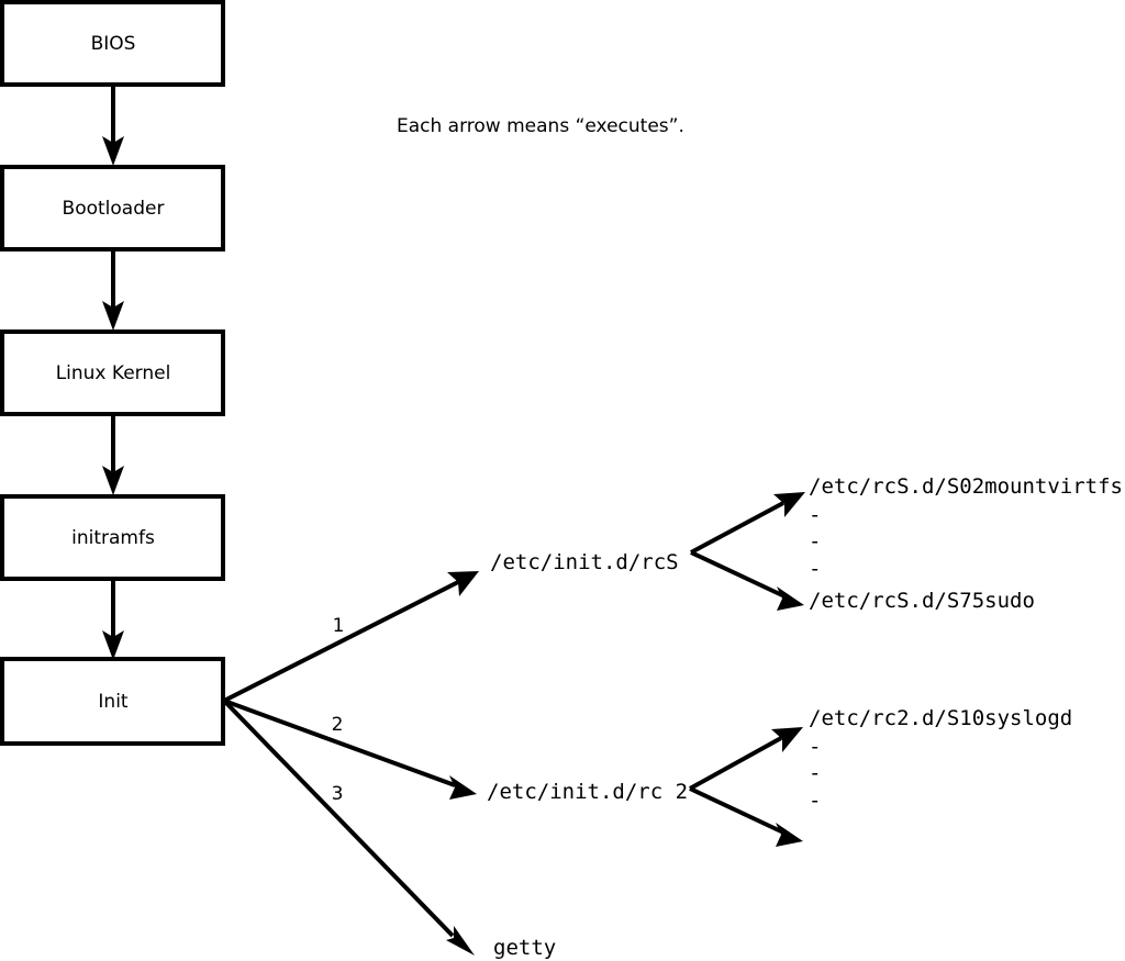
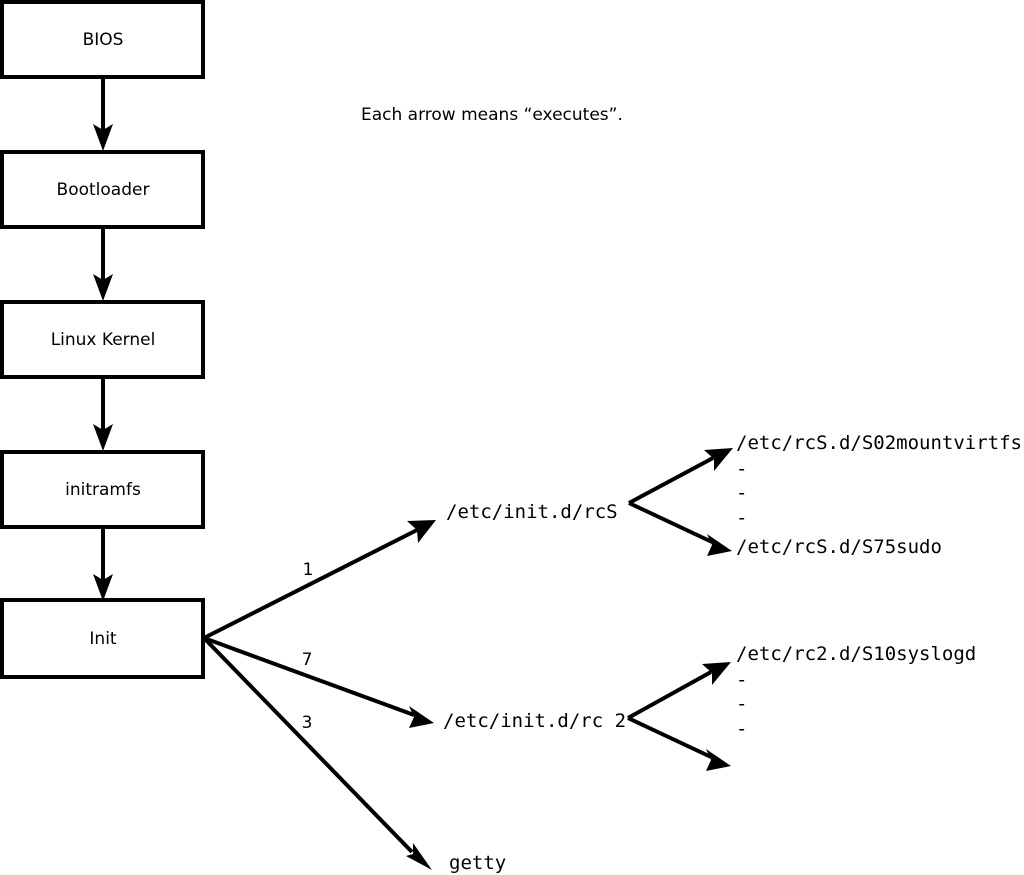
  BIOS
  Bootloader
  Linux Kernel
  initramfs
  Init
  Each arrow means “executes”.
  1
- 2
+ 7
  3
  /etc/init.d/rcS
  /etc/init.d/rc 2
  getty
  /etc/rcS.d/S02mountvirtfs
  -
  -
  -
  /etc/rcS.d/S75sudo
  /etc/rc2.d/S10syslogd
  -
  -
  -
